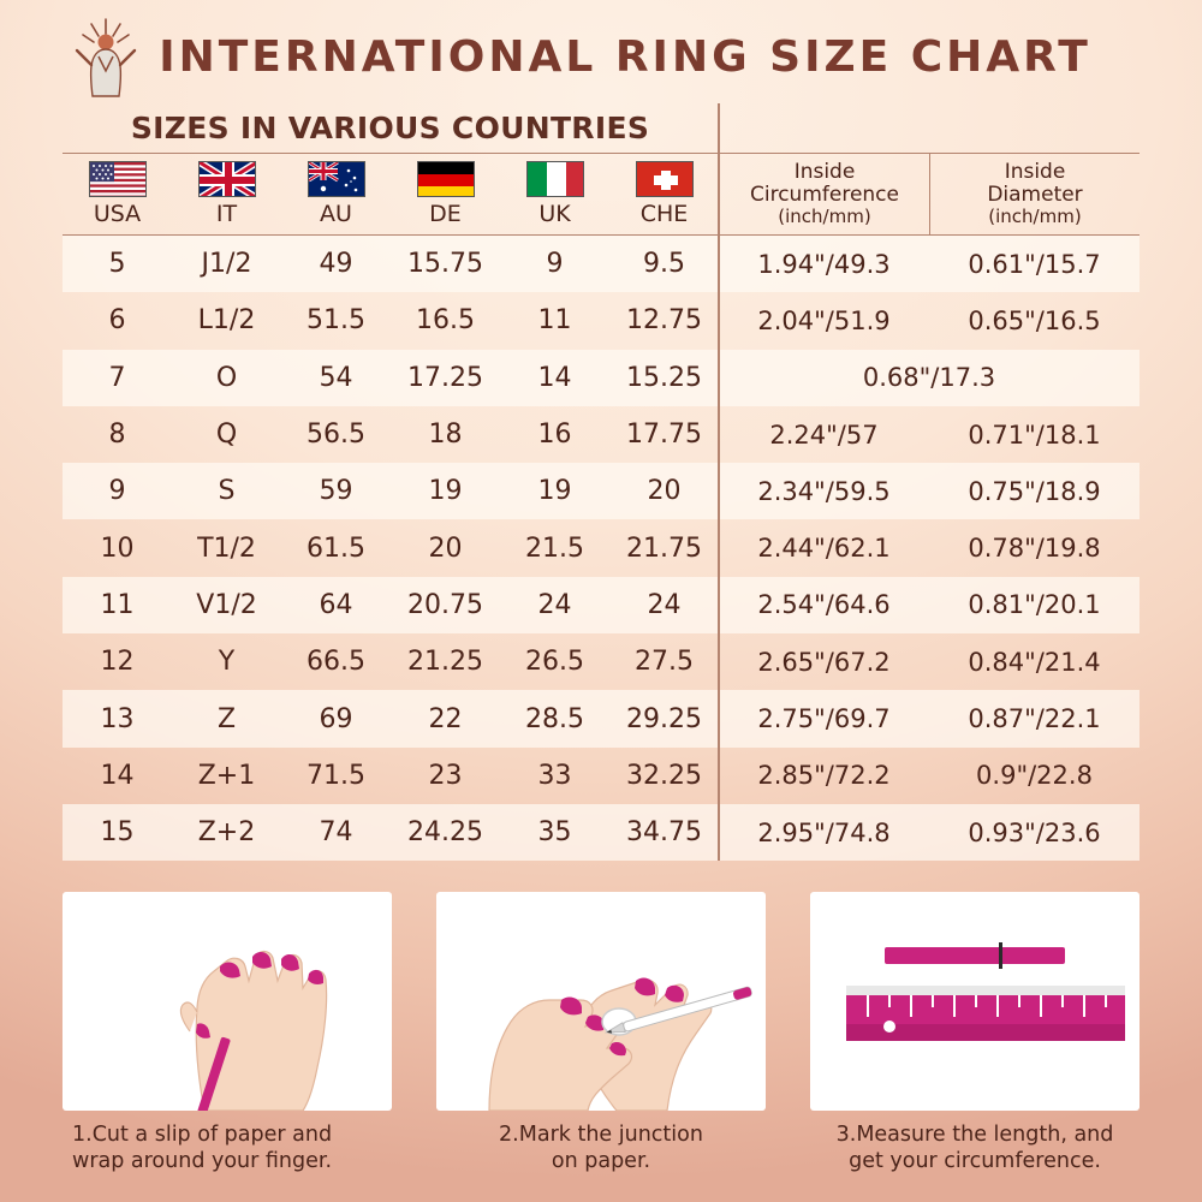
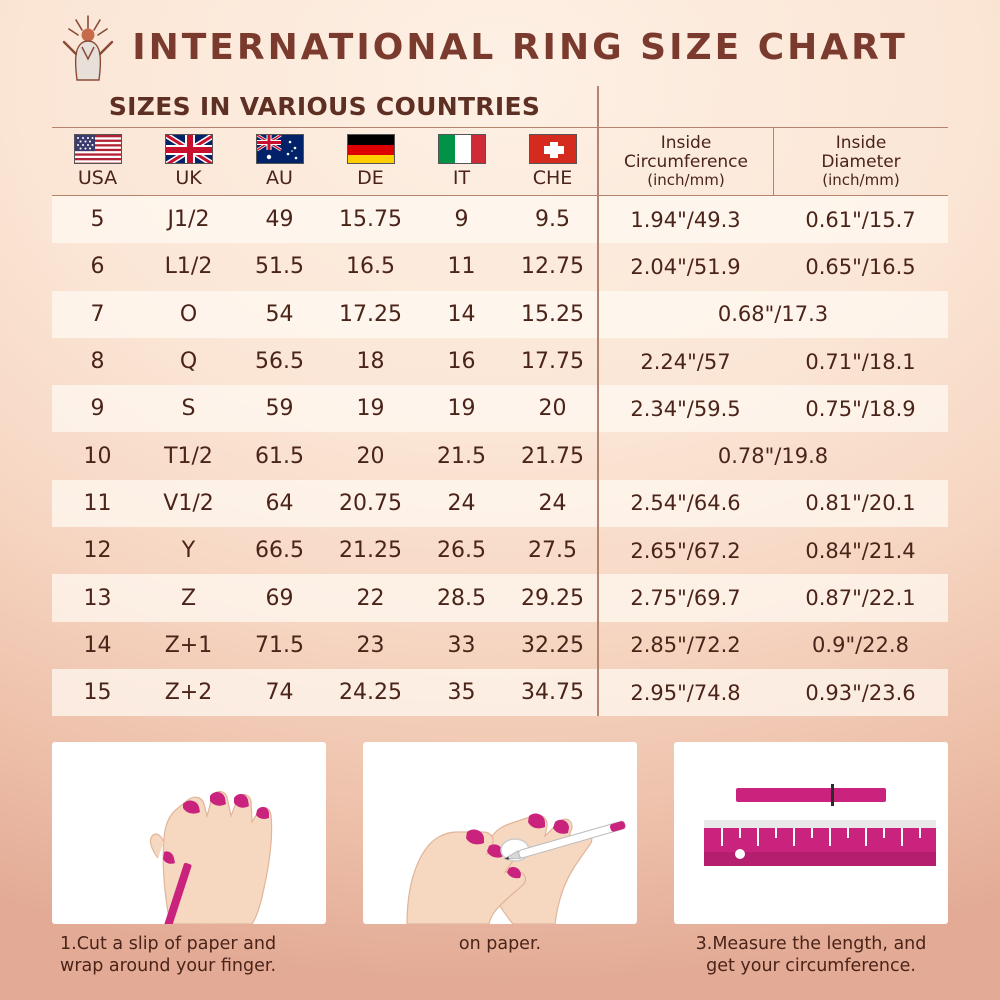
  INTERNATIONAL RING SIZE CHART
  SIZES IN VARIOUS COUNTRIES
  USA
- IT
+ UK
  AU
  DE
- UK
+ IT
  CHE
  Inside
  Circumference
  (inch/mm)
  Inside
  Diameter
  (inch/mm)
  5
  J1/2
  49
  15.75
  9
  9.5
  1.94"/49.3
  0.61"/15.7
  6
  L1/2
  51.5
  16.5
  11
  12.75
  2.04"/51.9
  0.65"/16.5
  7
  O
  54
  17.25
  14
  15.25
  0.68"/17.3
  8
  Q
  56.5
  18
  16
  17.75
  2.24"/57
  0.71"/18.1
  9
  S
  59
  19
  19
  20
  2.34"/59.5
  0.75"/18.9
  10
  T1/2
  61.5
  20
  21.5
  21.75
- 2.44"/62.1
  0.78"/19.8
  11
  V1/2
  64
  20.75
  24
  24
  2.54"/64.6
  0.81"/20.1
  12
  Y
  66.5
  21.25
  26.5
  27.5
  2.65"/67.2
  0.84"/21.4
  13
  Z
  69
  22
  28.5
  29.25
  2.75"/69.7
  0.87"/22.1
  14
  Z+1
  71.5
  23
  33
  32.25
  2.85"/72.2
  0.9"/22.8
  15
  Z+2
  74
  24.25
  35
  34.75
  2.95"/74.8
  0.93"/23.6
  1.Cut a slip of paper and
  wrap around your finger.
- 2.Mark the junction
  on paper.
  3.Measure the length, and
  get your circumference.
